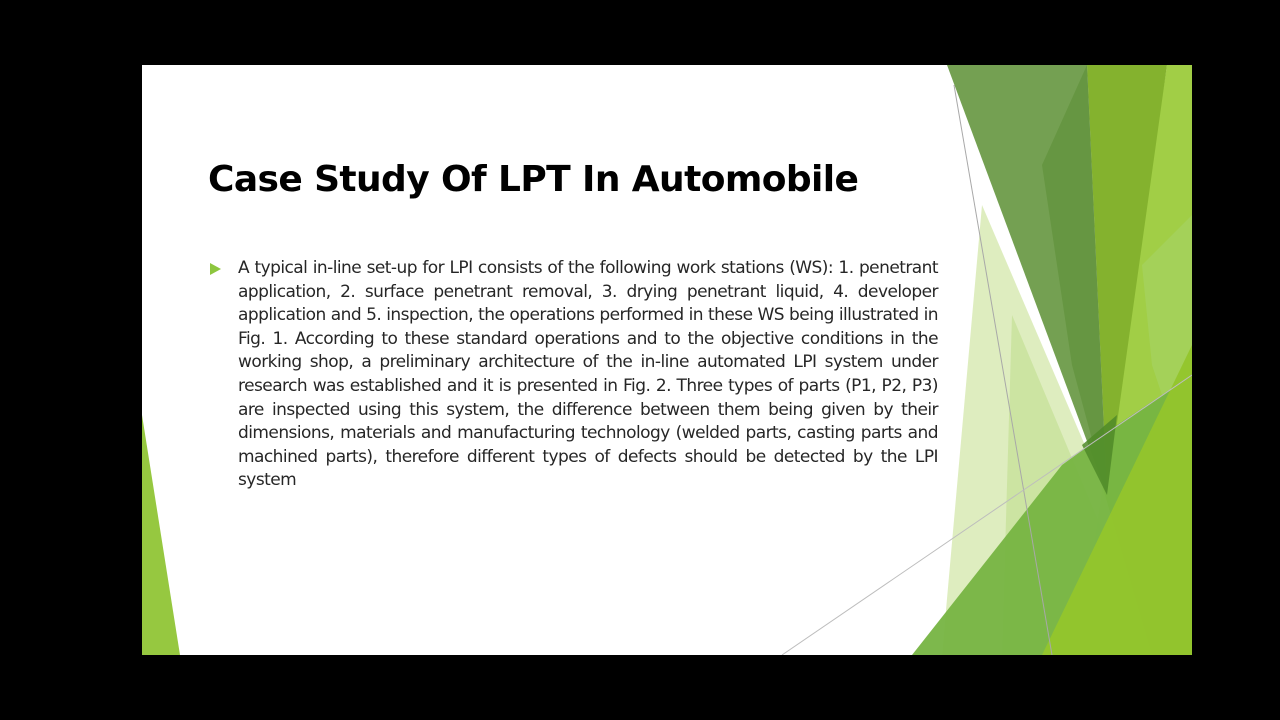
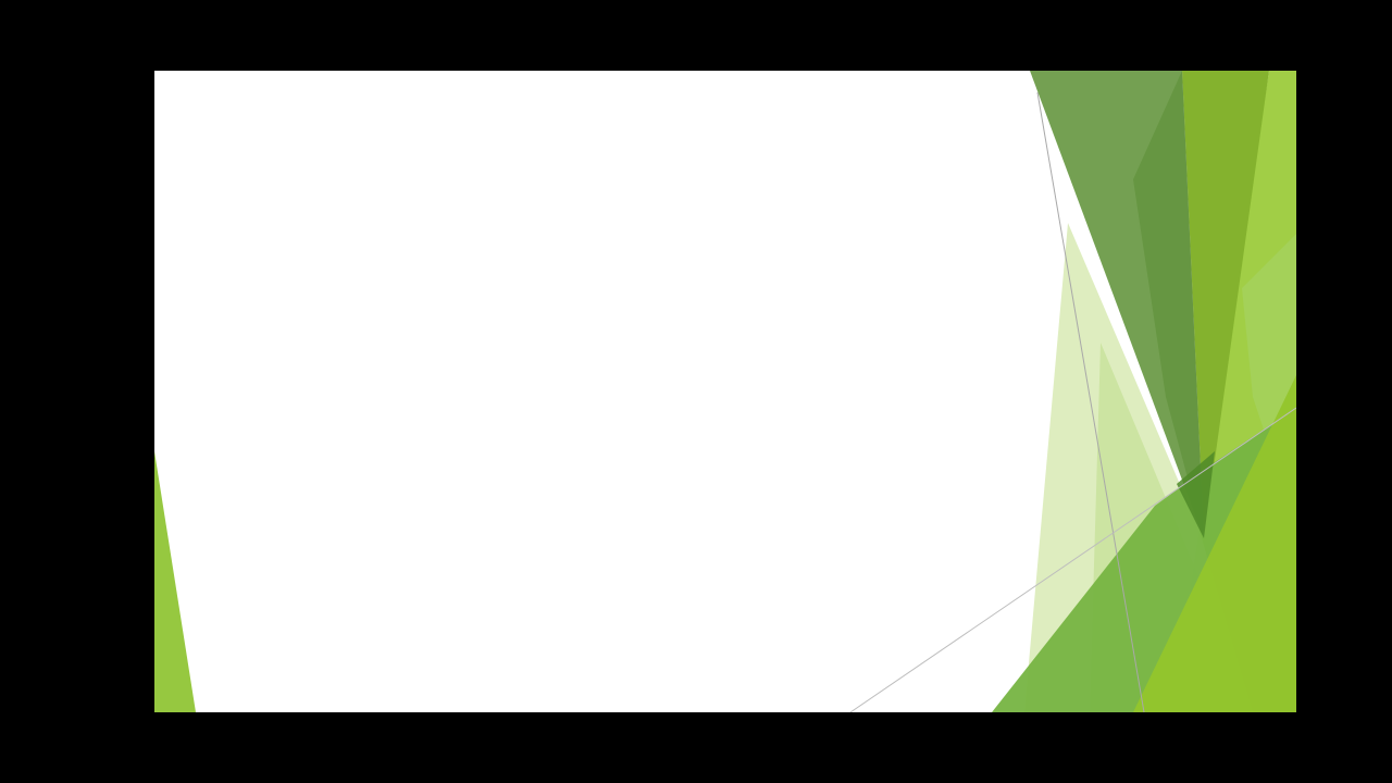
- Case Study Of LPT In Automobile
- A typical in-line set-up for LPI consists of the following work stations (WS): 1. penetrant application, 2. surface penetrant removal, 3. drying penetrant liquid, 4. developer application and 5. inspection, the operations performed in these WS being illustrated in Fig. 1. According to these standard operations and to the objective conditions in the working shop, a preliminary architecture of the in-line automated LPI system under research was established and it is presented in Fig. 2. Three types of parts (P1, P2, P3) are inspected using this system, the difference between them being given by their dimensions, materials and manufacturing technology (welded parts, casting parts and machined parts), therefore different types of defects should be detected by the LPI system
